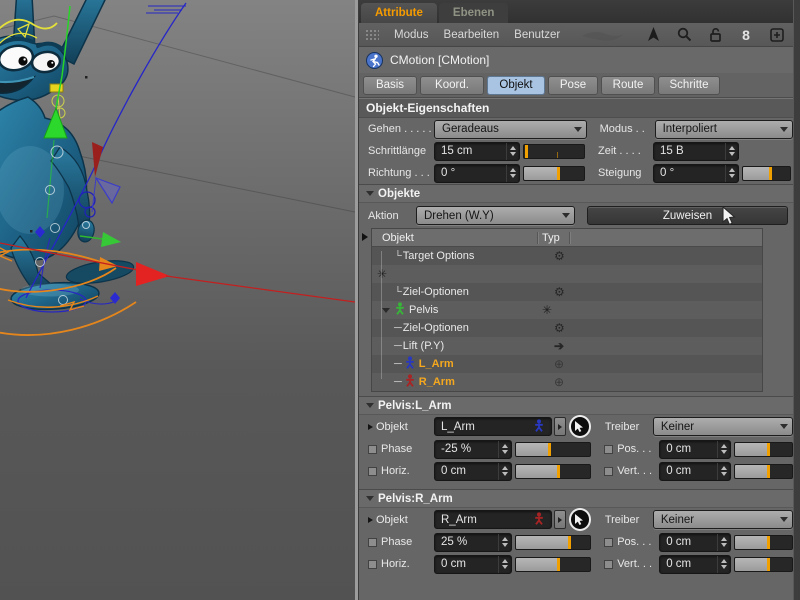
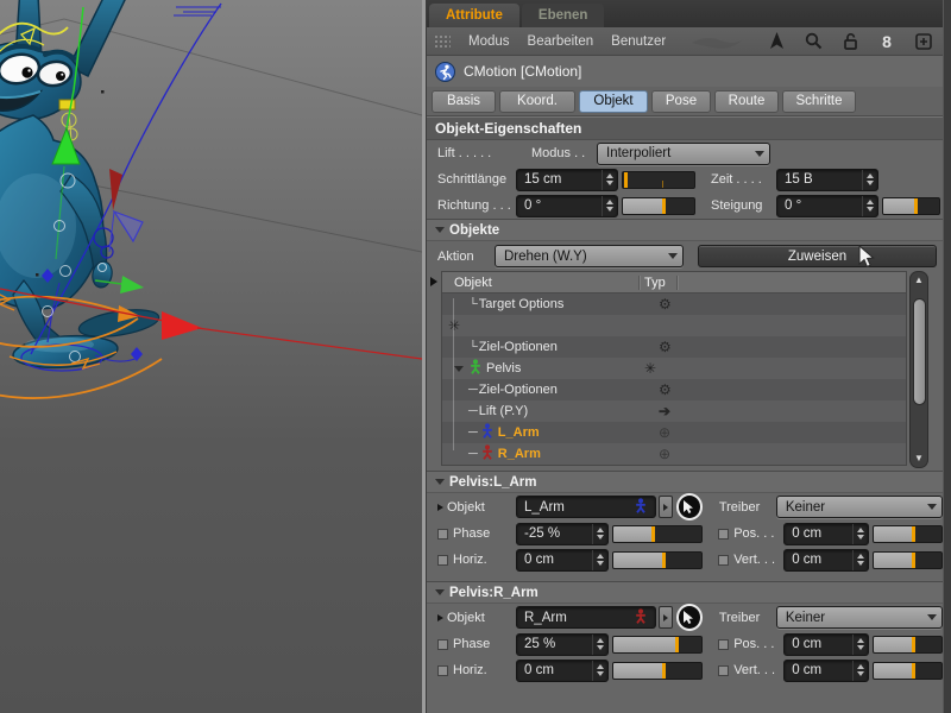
  Attribute
  Ebenen
  Modus
  Bearbeiten
  Benutzer
  8
  CMotion [CMotion]
  Basis
  Koord.
  Objekt
  Pose
  Route
  Schritte
  Objekt-Eigenschaften
- Gehen . . . . .
+ Lift . . . . .
- Geradeaus
  Modus . .
  Interpoliert
  Schrittlänge
  15 cm
  Zeit . . . .
  15 B
  Richtung . . .
  0 °
  Steigung
  0 °
  Objekte
  Aktion
  Drehen (W.Y)
  Zuweisen
  Objekt
  Typ
  └
  Target Options
  ⚙
  ✳
  └
  Ziel-Optionen
  ⚙
  Pelvis
  ✳
  ─
  Ziel-Optionen
  ⚙
  ─
  Lift (P.Y)
  ➔
  ─
  L_Arm
  ⊕
  ─
  R_Arm
  ⊕
+ ▲
+ ▼
  Pelvis:L_Arm
  Objekt
  L_Arm
  Treiber
  Keiner
  Phase
  -25 %
  Pos. . .
  0 cm
  Horiz.
  0 cm
  Vert. . .
  0 cm
  Pelvis:R_Arm
  Objekt
  R_Arm
  Treiber
  Keiner
  Phase
  25 %
  Pos. . .
  0 cm
  Horiz.
  0 cm
  Vert. . .
  0 cm
